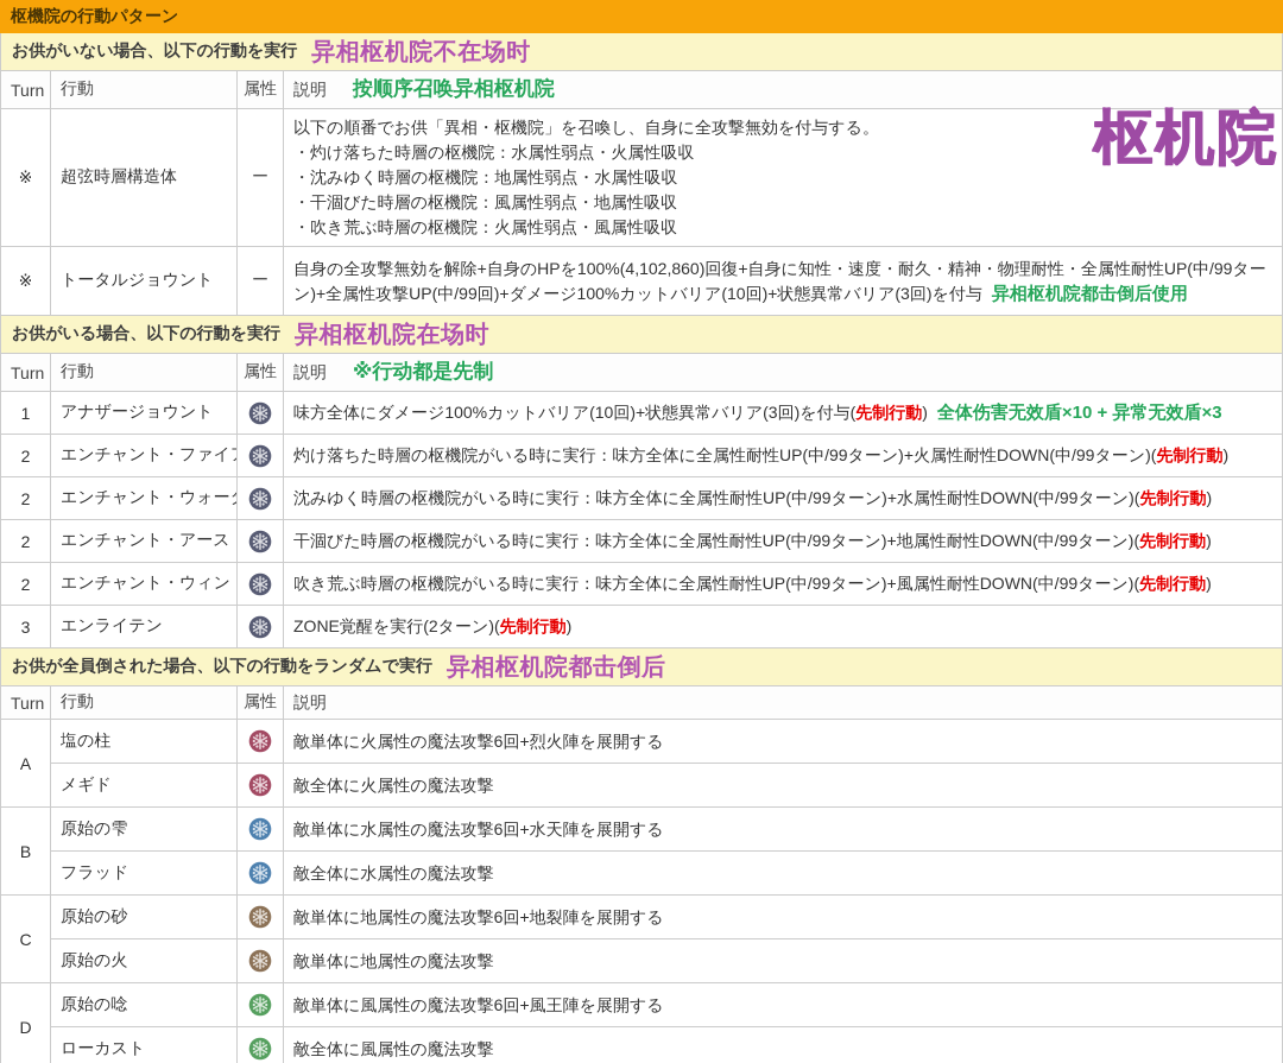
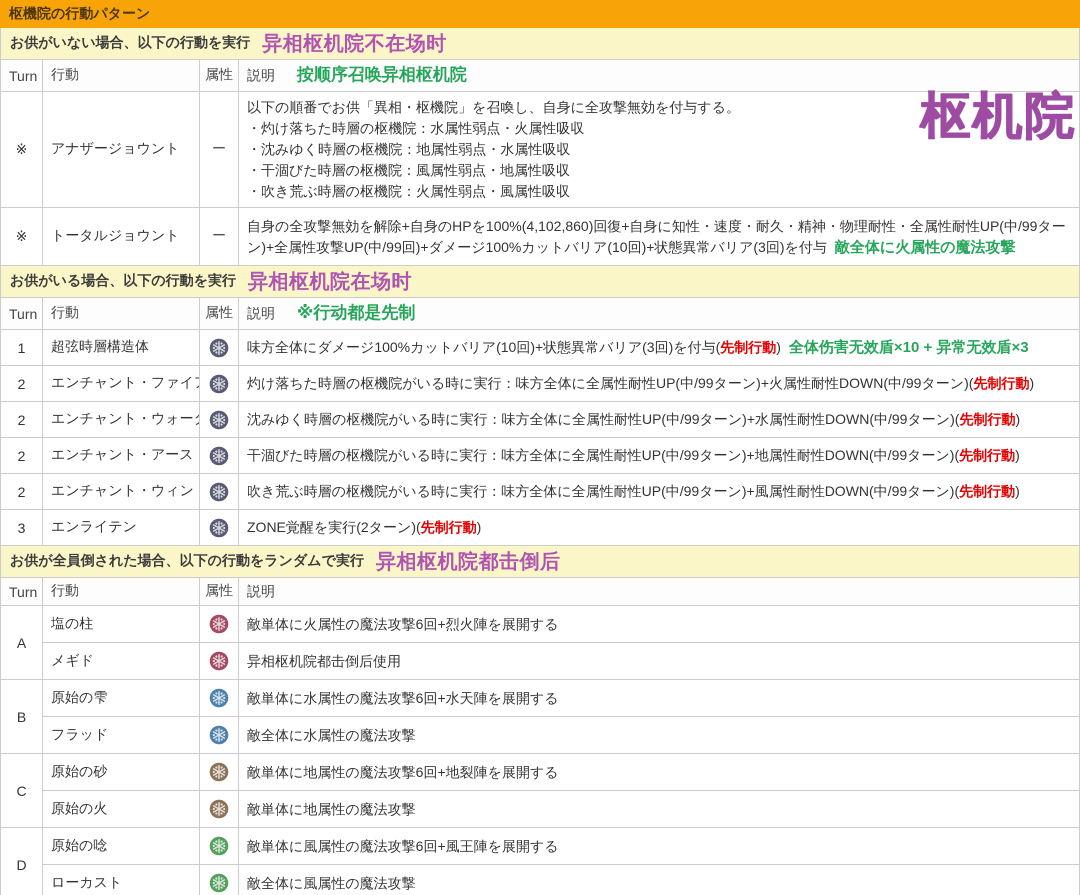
  枢機院の行動パターン
  お供がいない場合、以下の行動を実行
  异相枢机院不在场时
  Turn	行動	属性	説明 按顺序召唤异相枢机院
- ※	超弦時層構造体	ー	以下の順番でお供「異相・枢機院」を召喚し、自身に全攻撃無効を付与する。・灼け落ちた時層の枢機院：水属性弱点・火属性吸収・沈みゆく時層の枢機院：地属性弱点・水属性吸収・干涸びた時層の枢機院：風属性弱点・地属性吸収・吹き荒ぶ時層の枢機院：火属性弱点・風属性吸収
+ ※	アナザージョウント	ー	以下の順番でお供「異相・枢機院」を召喚し、自身に全攻撃無効を付与する。・灼け落ちた時層の枢機院：水属性弱点・火属性吸収・沈みゆく時層の枢機院：地属性弱点・水属性吸収・干涸びた時層の枢機院：風属性弱点・地属性吸収・吹き荒ぶ時層の枢機院：火属性弱点・風属性吸収
- ※	トータルジョウント	ー	自身の全攻撃無効を解除+自身のHPを100%(4,102,860)回復+自身に知性・速度・耐久・精神・物理耐性・全属性耐性UP(中/99ターン)+全属性攻撃UP(中/99回)+ダメージ100%カットバリア(10回)+状態異常バリア(3回)を付与 异相枢机院都击倒后使用
+ ※	トータルジョウント	ー	自身の全攻撃無効を解除+自身のHPを100%(4,102,860)回復+自身に知性・速度・耐久・精神・物理耐性・全属性耐性UP(中/99ターン)+全属性攻撃UP(中/99回)+ダメージ100%カットバリア(10回)+状態異常バリア(3回)を付与 敵全体に火属性の魔法攻撃
  お供がいる場合、以下の行動を実行
  异相枢机院在场时
  Turn	行動	属性	説明 ※行动都是先制
- 1	アナザージョウント		味方全体にダメージ100%カットバリア(10回)+状態異常バリア(3回)を付与(先制行動) 全体伤害无效盾×10 + 异常无效盾×3
+ 1	超弦時層構造体		味方全体にダメージ100%カットバリア(10回)+状態異常バリア(3回)を付与(先制行動) 全体伤害无效盾×10 + 异常无效盾×3
  2	エンチャント・ファイ		灼け落ちた時層の枢機院がいる時に実行：味方全体に全属性耐性UP(中/99ターン)+火属性耐性DOWN(中/99ターン)(先制行動)
  2	エンチャント・ウォー		沈みゆく時層の枢機院がいる時に実行：味方全体に全属性耐性UP(中/99ターン)+水属性耐性DOWN(中/99ターン)(先制行動)
  2	エンチャント・アース		干涸びた時層の枢機院がいる時に実行：味方全体に全属性耐性UP(中/99ターン)+地属性耐性DOWN(中/99ターン)(先制行動)
  2	エンチャント・ウィン		吹き荒ぶ時層の枢機院がいる時に実行：味方全体に全属性耐性UP(中/99ターン)+風属性耐性DOWN(中/99ターン)(先制行動)
  3	エンライテン		ZONE覚醒を実行(2ターン)(先制行動)
  お供が全員倒された場合、以下の行動をランダムで実行
  异相枢机院都击倒后
  Turn	行動	属性	説明
  A	塩の柱		敵単体に火属性の魔法攻撃6回+烈火陣を展開する
- メギド		敵全体に火属性の魔法攻撃
+ メギド		异相枢机院都击倒后使用
  B	原始の雫		敵単体に水属性の魔法攻撃6回+水天陣を展開する
  フラッド		敵全体に水属性の魔法攻撃
  C	原始の砂		敵単体に地属性の魔法攻撃6回+地裂陣を展開する
  原始の火		敵単体に地属性の魔法攻撃
  D	原始の唸		敵単体に風属性の魔法攻撃6回+風王陣を展開する
  ローカスト		敵全体に風属性の魔法攻撃
  枢机院
